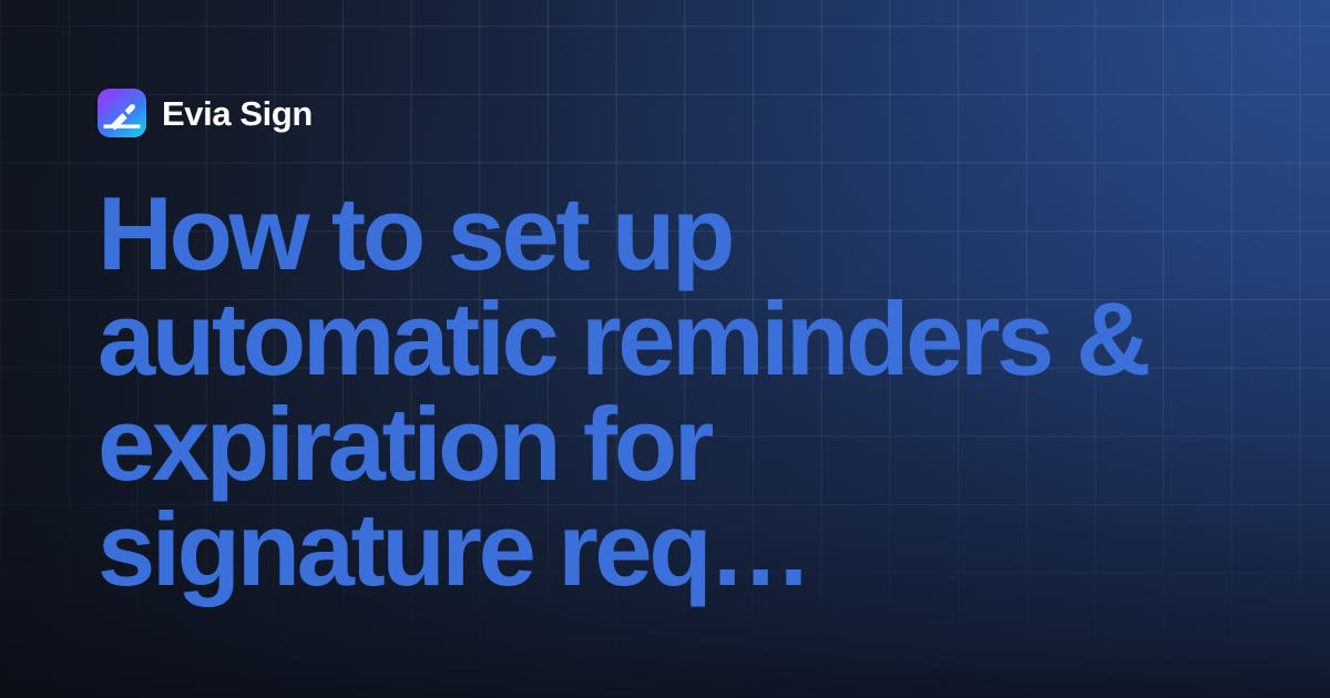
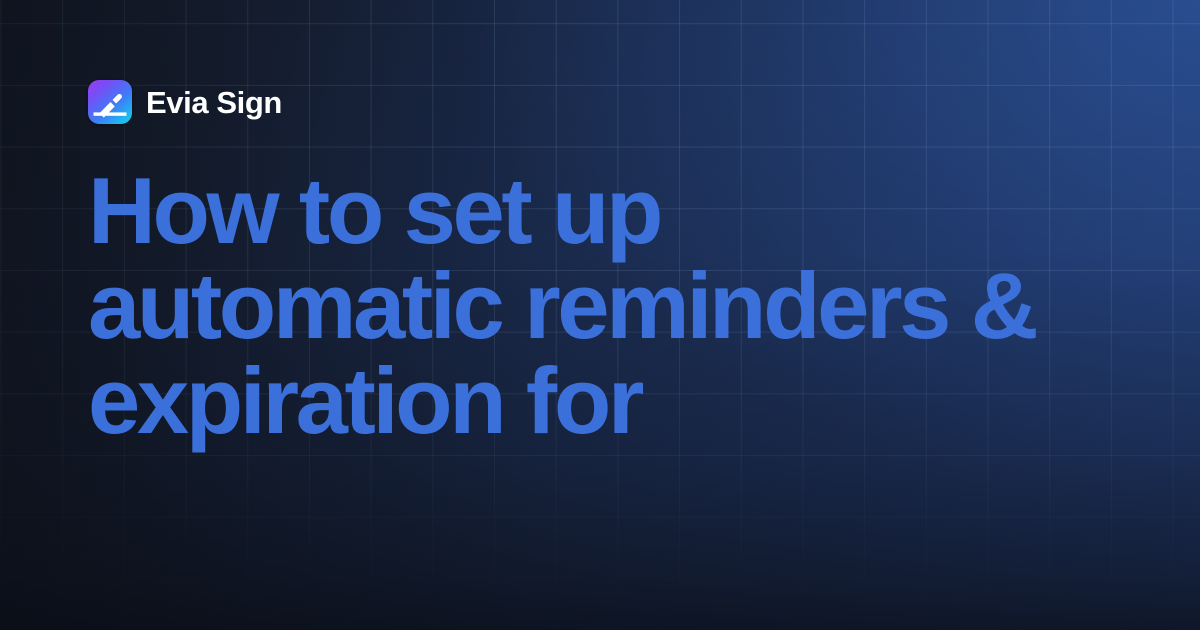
  Evia Sign
  How to set up
  automatic reminders &
  expiration for
- signature req…
